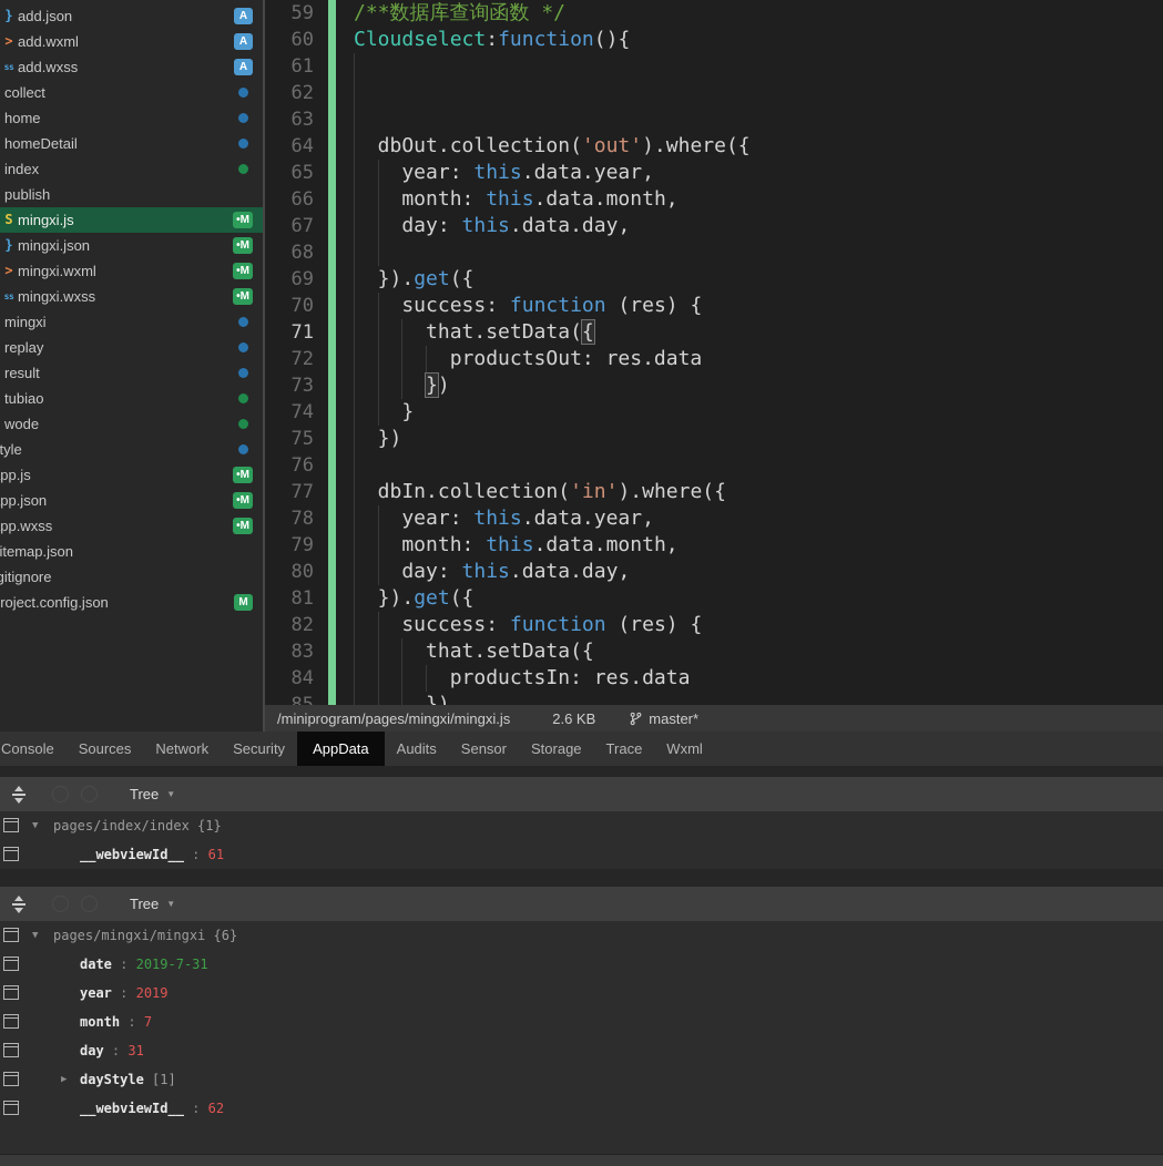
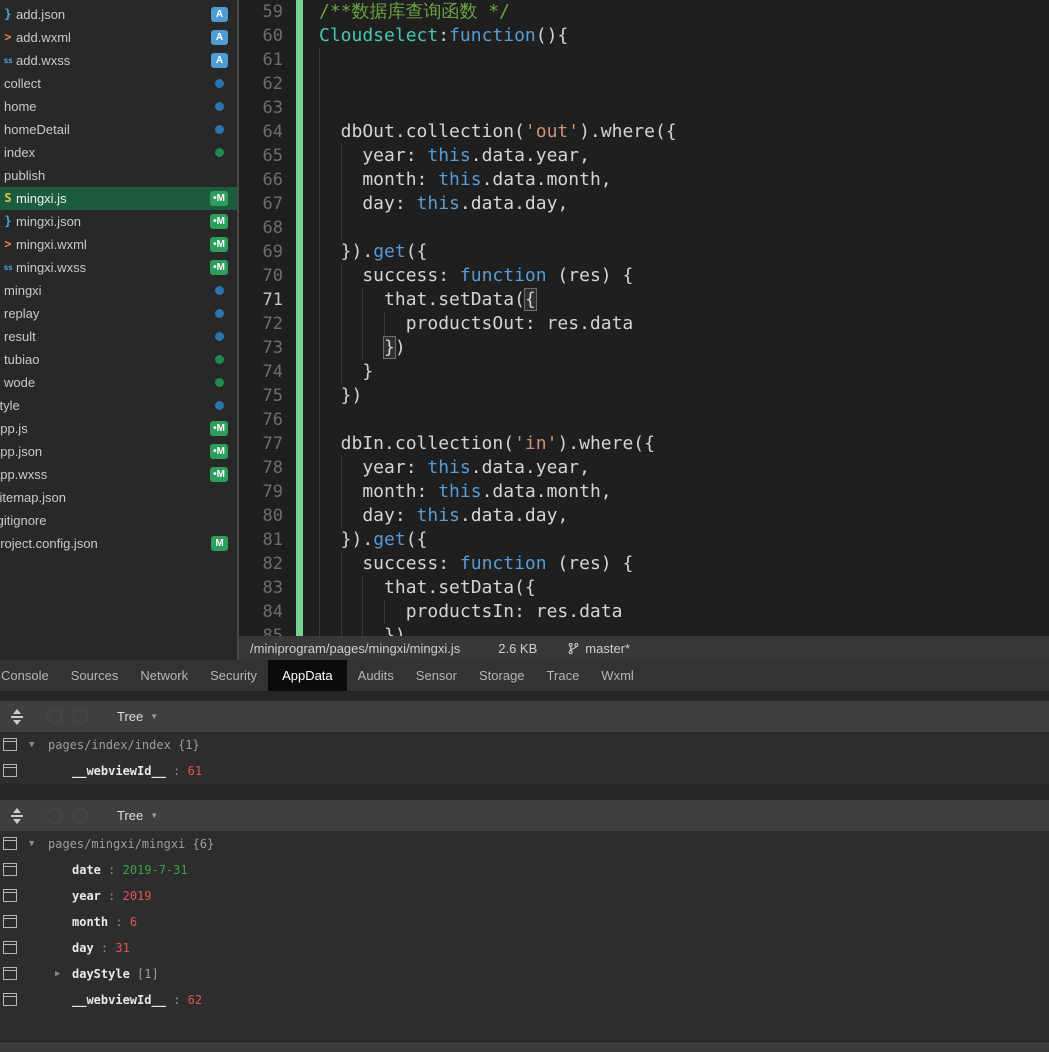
  }
  add.json
  A
  >
  add.wxml
  A
  ss
  add.wxss
  A
  collect
  home
  homeDetail
  index
  publish
  S
  mingxi.js
  •M
  }
  mingxi.json
  •M
  >
  mingxi.wxml
  •M
  ss
  mingxi.wxss
  •M
  mingxi
  replay
  result
  tubiao
  wode
  tyle
  pp.js
  •M
  pp.json
  •M
  pp.wxss
  •M
  itemap.json
  gitignore
  roject.config.json
  M
  59
  /**数据库查询函数 */
  60
  Cloudselect:function(){
  61
  62
  63
  64
  dbOut.collection('out').where({
  65
  year: this.data.year,
  66
  month: this.data.month,
  67
  day: this.data.day,
  68
  69
  }).get({
  70
  success: function (res) {
  71
  that.setData({
  72
  productsOut: res.data
  73
  })
  74
  }
  75
  })
  76
  77
  dbIn.collection('in').where({
  78
  year: this.data.year,
  79
  month: this.data.month,
  80
  day: this.data.day,
  81
  }).get({
  82
  success: function (res) {
  83
  that.setData({
  84
  productsIn: res.data
  })
  /miniprogram/pages/mingxi/mingxi.js
  2.6 KB
  master*
  Console
  Sources
  Network
  Security
  AppData
  Audits
  Sensor
  Storage
  Trace
  Wxml
  Tree
  ▼
  ▼
  pages/index/index {1}
  __webviewId__ : 61
  Tree
  ▼
  ▼
  pages/mingxi/mingxi {6}
  date : 2019-7-31
  year : 2019
- month : 7
+ month : 6
  day : 31
  ▶
  dayStyle [1]
  __webviewId__ : 62
